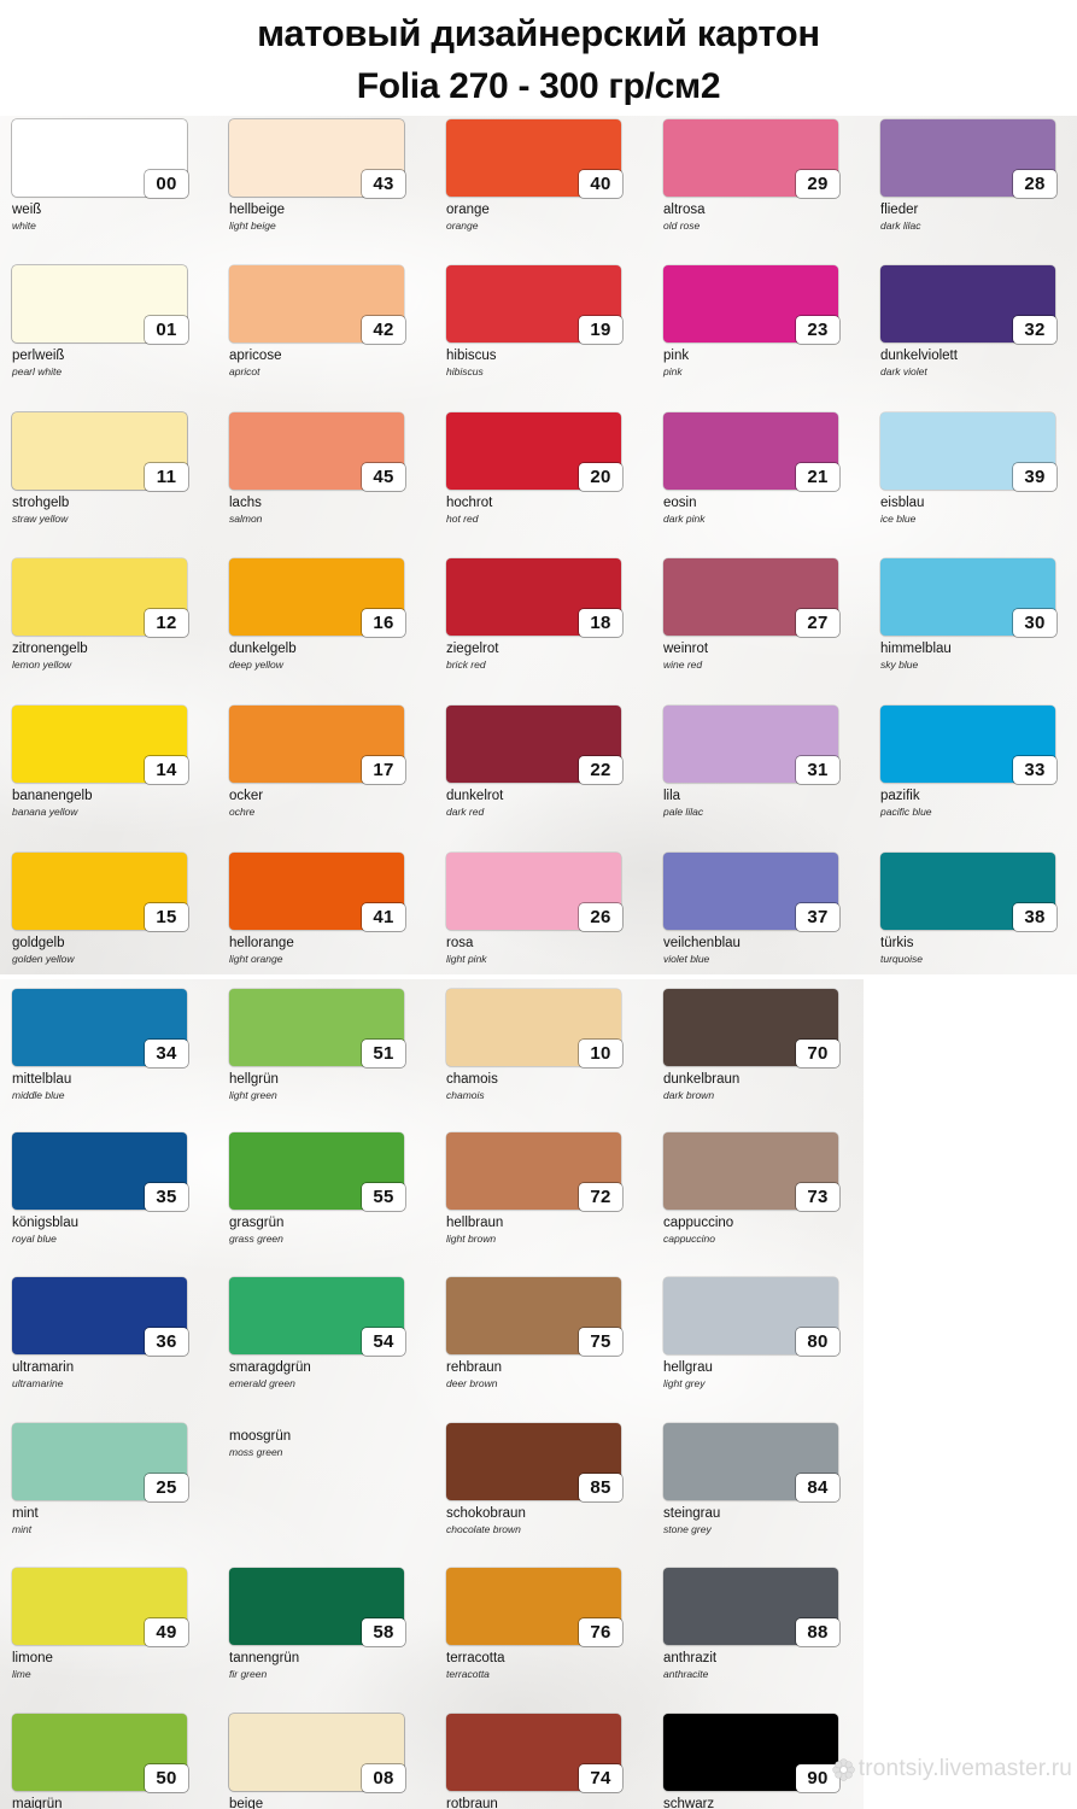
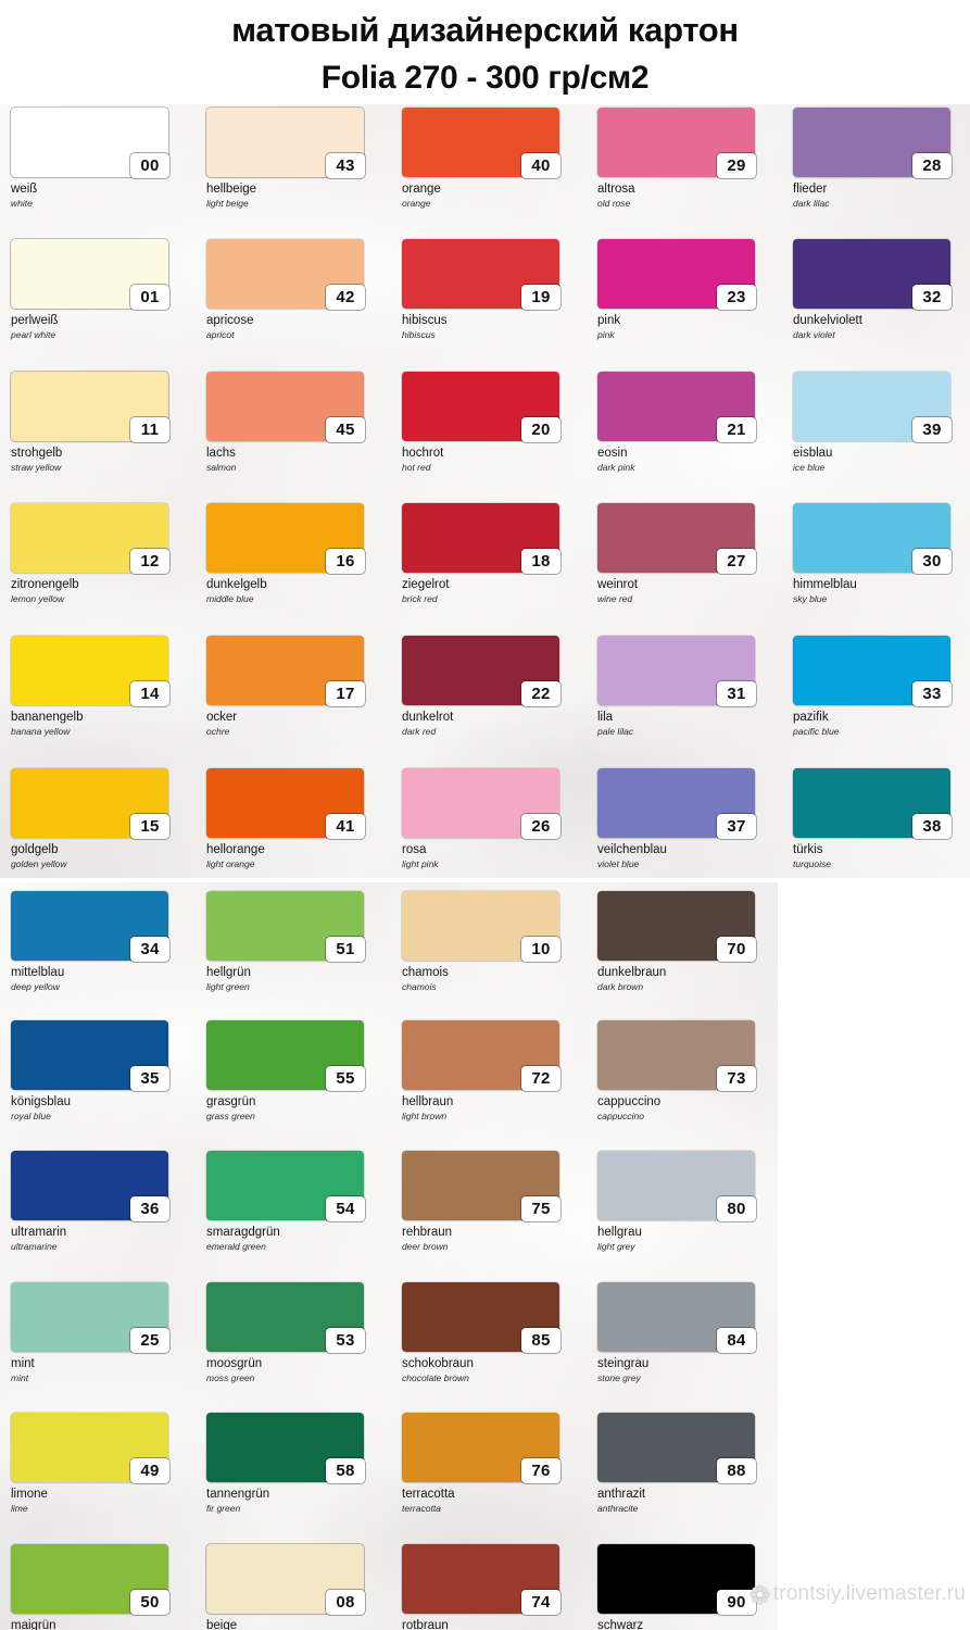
  матовый дизайнерский картон
  Folia 270 - 300 гр/см2
  00
  weiß
  white
  43
  hellbeige
  light beige
  40
  orange
  orange
  29
  altrosa
  old rose
  28
  flieder
  dark lilac
  01
  perlweiß
  pearl white
  42
  apricose
  apricot
  19
  hibiscus
  hibiscus
  23
  pink
  pink
  32
  dunkelviolett
  dark violet
  11
  strohgelb
  straw yellow
  45
  lachs
  salmon
  20
  hochrot
  hot red
  21
  eosin
  dark pink
  39
  eisblau
  ice blue
  12
  zitronengelb
  lemon yellow
  16
  dunkelgelb
- deep yellow
+ middle blue
  18
  ziegelrot
  brick red
  27
  weinrot
  wine red
  30
  himmelblau
  sky blue
  14
  bananengelb
  banana yellow
  17
  ocker
  ochre
  22
  dunkelrot
  dark red
  31
  lila
  pale lilac
  33
  pazifik
  pacific blue
  15
  goldgelb
  golden yellow
  41
  hellorange
  light orange
  26
  rosa
  light pink
  37
  veilchenblau
  violet blue
  38
  türkis
  turquoise
  34
  mittelblau
- middle blue
+ deep yellow
  51
  hellgrün
  light green
  10
  chamois
  chamois
  70
  dunkelbraun
  dark brown
  35
  königsblau
  royal blue
  55
  grasgrün
  grass green
  72
  hellbraun
  light brown
  73
  cappuccino
  cappuccino
  36
  ultramarin
  ultramarine
  54
  smaragdgrün
  emerald green
  75
  rehbraun
  deer brown
  80
  hellgrau
  light grey
  25
  mint
  mint
+ 53
  moosgrün
  moss green
  85
  schokobraun
  chocolate brown
  84
  steingrau
  stone grey
  49
  limone
  lime
  58
  tannengrün
  fir green
  76
  terracotta
  terracotta
  88
  anthrazit
  anthracite
  50
  maigrün
  08
  beige
  74
  rotbraun
  90
  schwarz
  trontsiy.livemaster.ru
